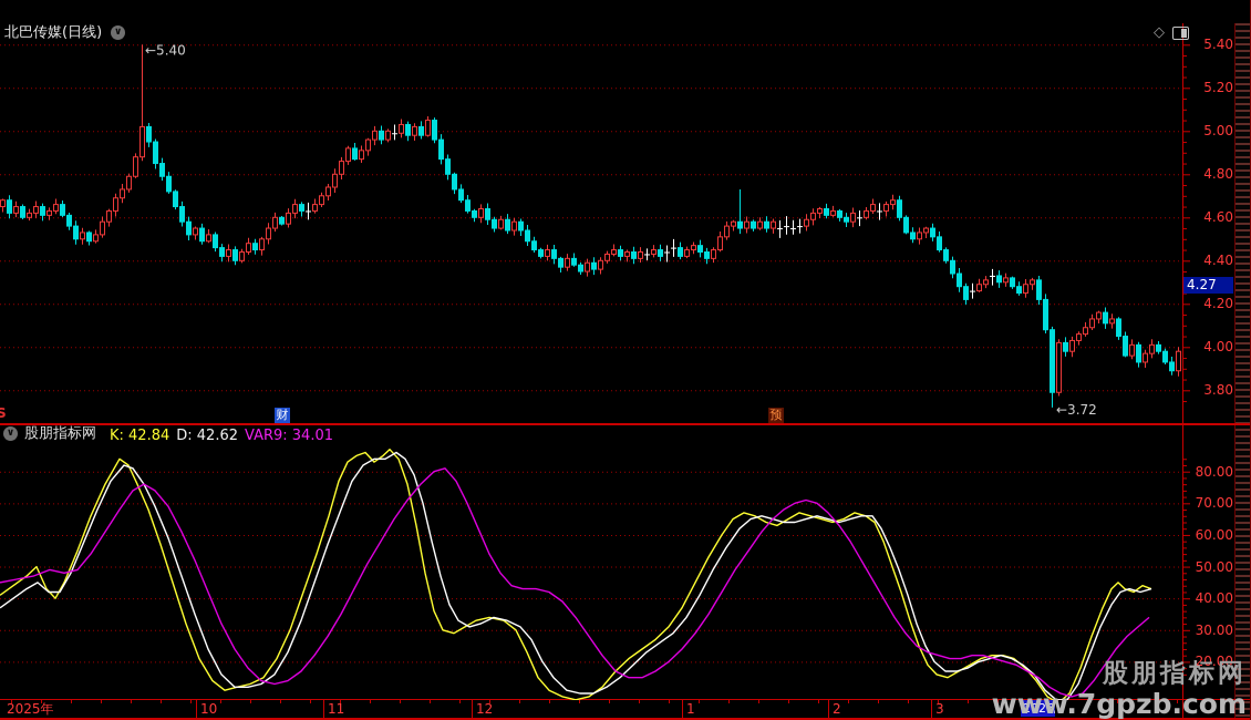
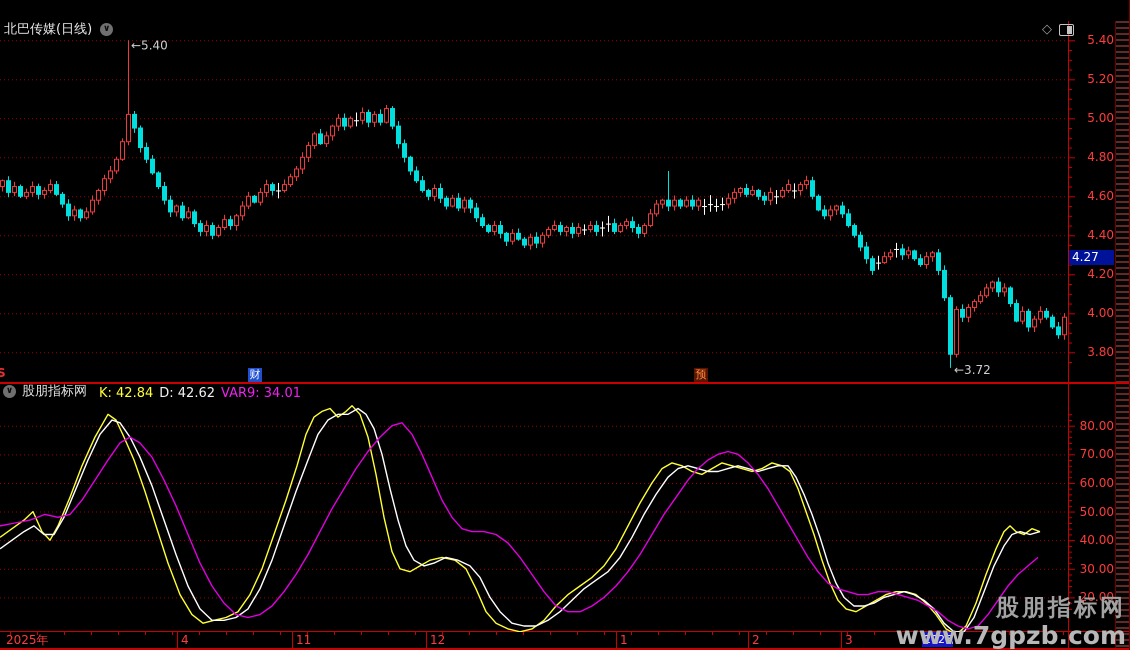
  北巴传媒(日线)
  ∨
  ◇
  5.40
  5.20
  5.00
  4.80
  4.60
  4.40
  4.20
  4.00
  3.80
  80.00
  70.00
  60.00
  50.00
  40.00
  30.00
  20.00
  4.27
  ∨
  股朋指标网
  K: 42.84 D: 42.62 VAR9: 34.01
  S
  财
  预
  2025年
- 10
+ 4
  11
  12
  1
  2
  3
  2026
  ←5.40
  ←3.72
  股朋指标网
  www.7gpzb.com
